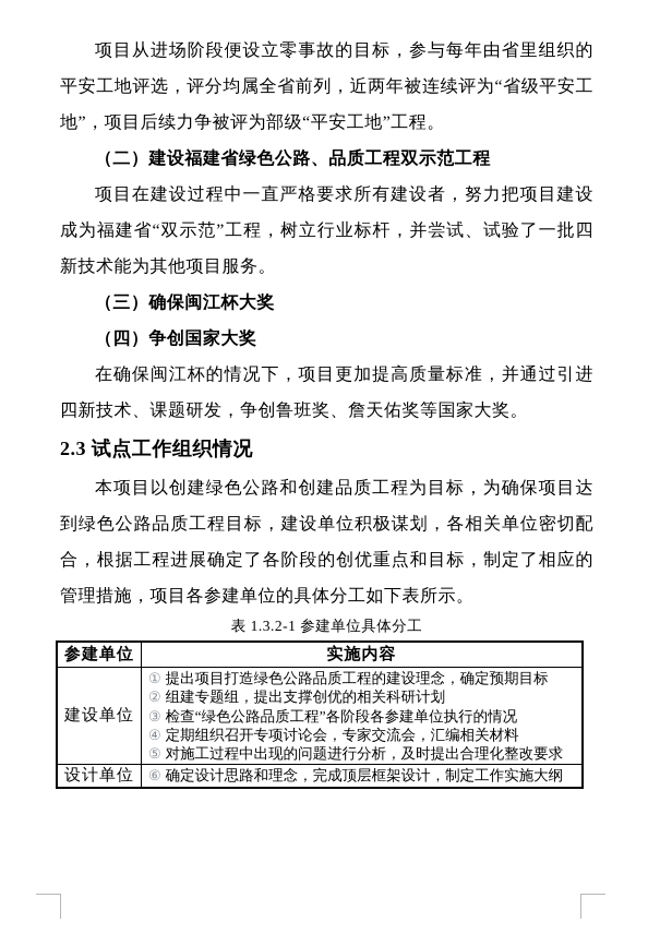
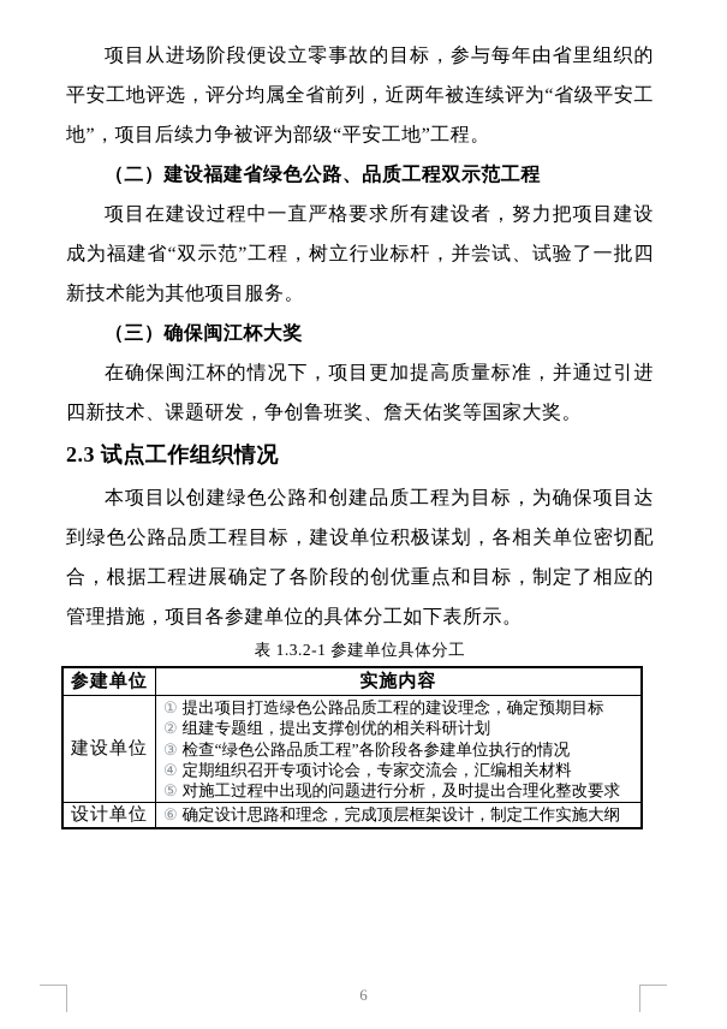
  项目从进场阶段便设立零事故的目标，参与每年由省里组织的平安工地评选，评分均属全省前列，近两年被连续评为“省级平安工地”，项目后续力争被评为部级“平安工地”工程。
  （二）建设福建省绿色公路、品质工程双示范工程
  项目在建设过程中一直严格要求所有建设者，努力把项目建设成为福建省“双示范”工程，树立行业标杆，并尝试、试验了一批四新技术能为其他项目服务。
  （三）确保闽江杯大奖
- （四）争创国家大奖
  在确保闽江杯的情况下，项目更加提高质量标准，并通过引进四新技术、课题研发，争创鲁班奖、詹天佑奖等国家大奖。
  2.3 试点工作组织情况
  本项目以创建绿色公路和创建品质工程为目标，为确保项目达到绿色公路品质工程目标，建设单位积极谋划，各相关单位密切配合，根据工程进展确定了各阶段的创优重点和目标，制定了相应的管理措施，项目各参建单位的具体分工如下表所示。
  表 1.3.2-1 参建单位具体分工
  参建单位	实施内容
  建设单位	① 提出项目打造绿色公路品质工程的建设理念，确定预期目标 ② 组建专题组，提出支撑创优的相关科研计划 ③ 检查“绿色公路品质工程”各阶段各参建单位执行的情况 ④ 定期组织召开专项讨论会，专家交流会，汇编相关材料 ⑤ 对施工过程中出现的问题进行分析，及时提出合理化整改要求
  设计单位	⑥ 确定设计思路和理念，完成顶层框架设计，制定工作实施大纲
+ 6
